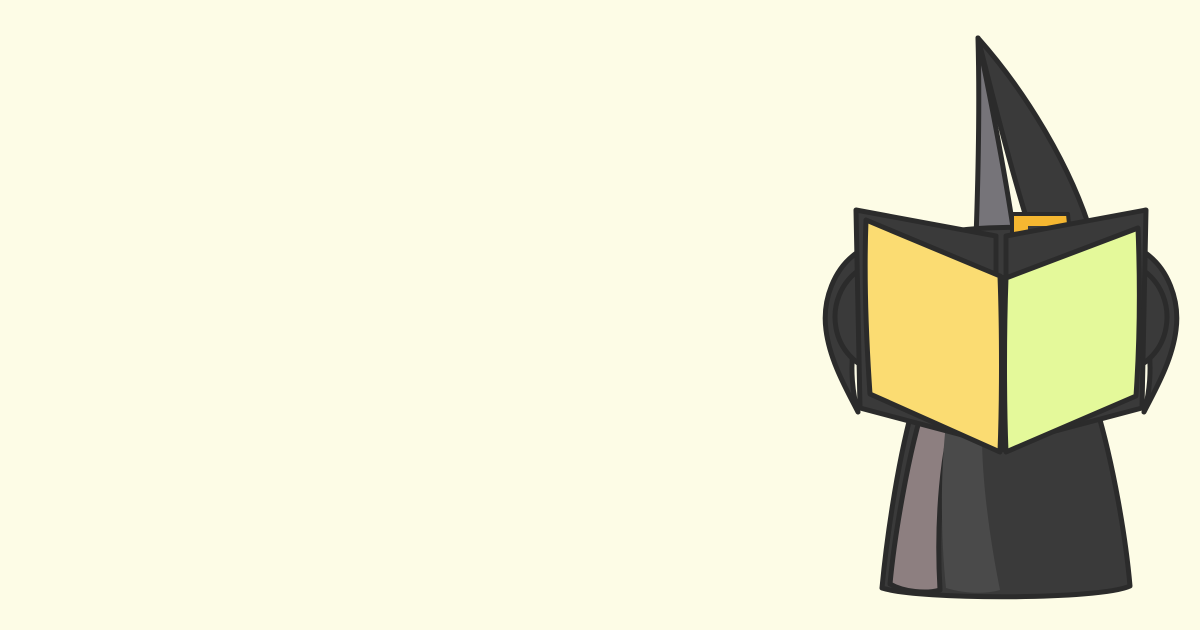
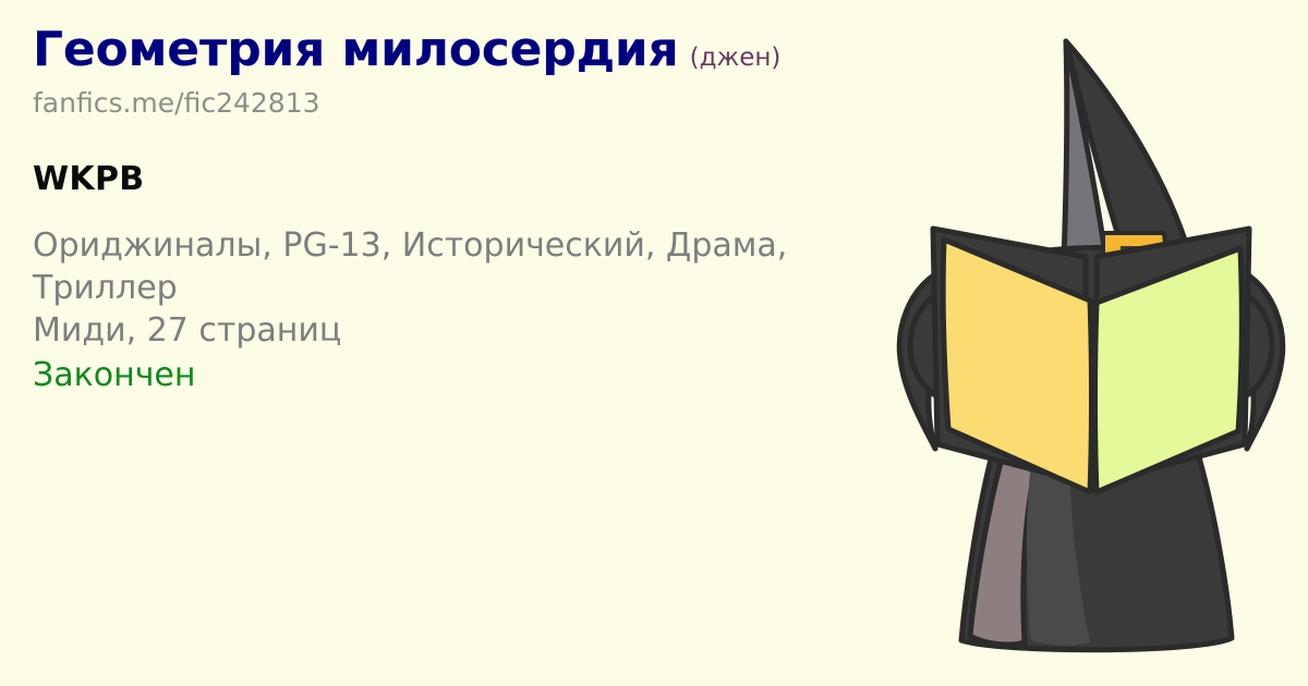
+ Геометрия милосердия (джен)
+ fanfics.me/fic242813
+ WKPB
+ Ориджиналы, PG-13, Исторический, Драма, Триллер
+ Миди, 27 страниц
+ Закончен
